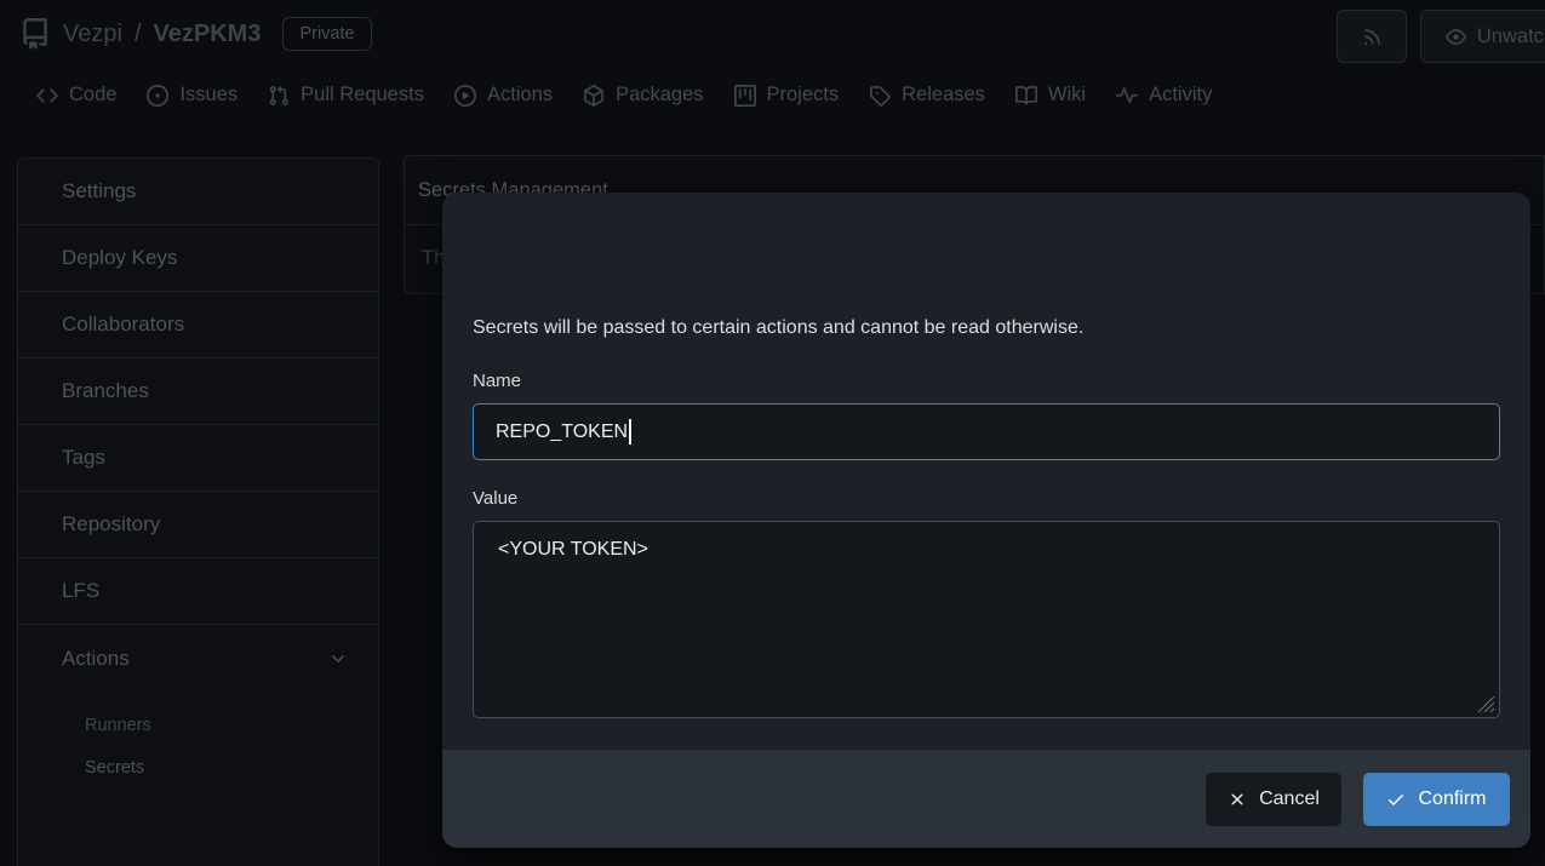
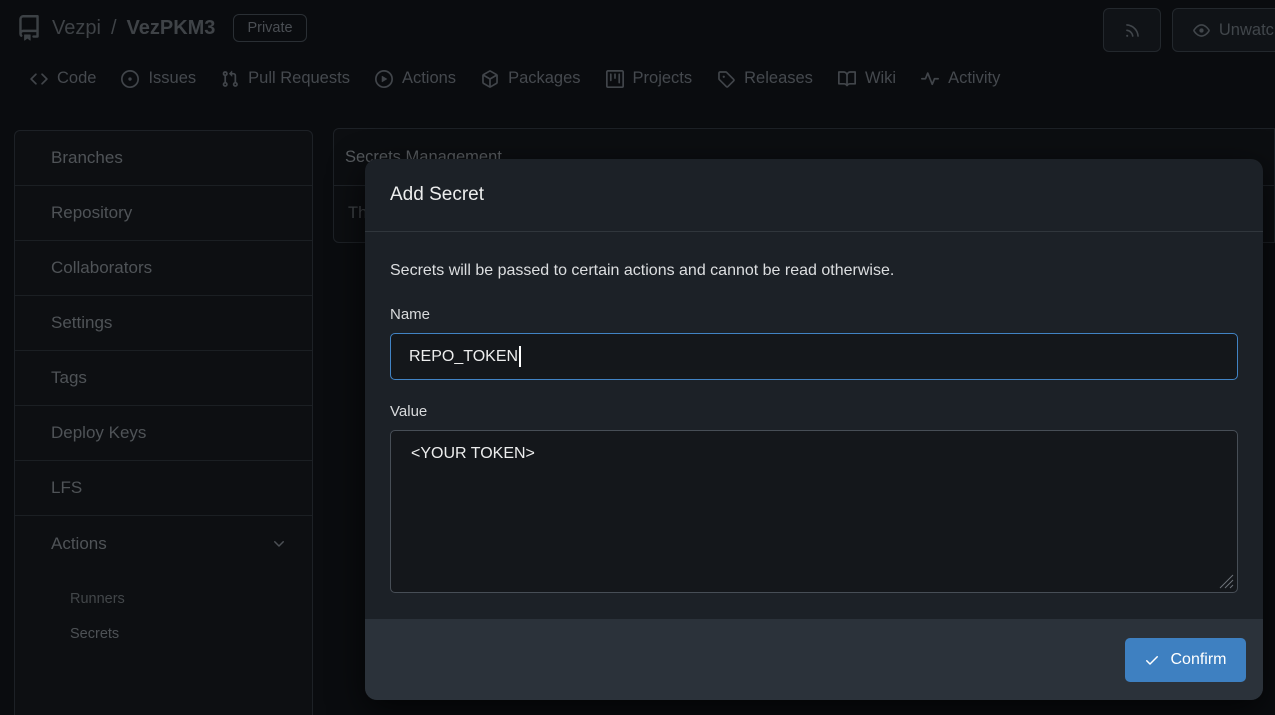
  Vezpi
  /
  VezPKM3
  Private
  Unwatc
  Code
  Issues
  Pull Requests
  Actions
  Packages
  Projects
  Releases
  Wiki
  Activity
- Settings
+ Branches
- Deploy Keys
+ Repository
  Collaborators
- Branches
+ Settings
  Tags
- Repository
+ Deploy Keys
  LFS
  Actions
  Runners
  Secrets
  Secrets Management
  Th
+ Add Secret
  Secrets will be passed to certain actions and cannot be read otherwise.
  Name
  REPO_TOKEN
  Value
  <YOUR TOKEN>
- Cancel
  Confirm
